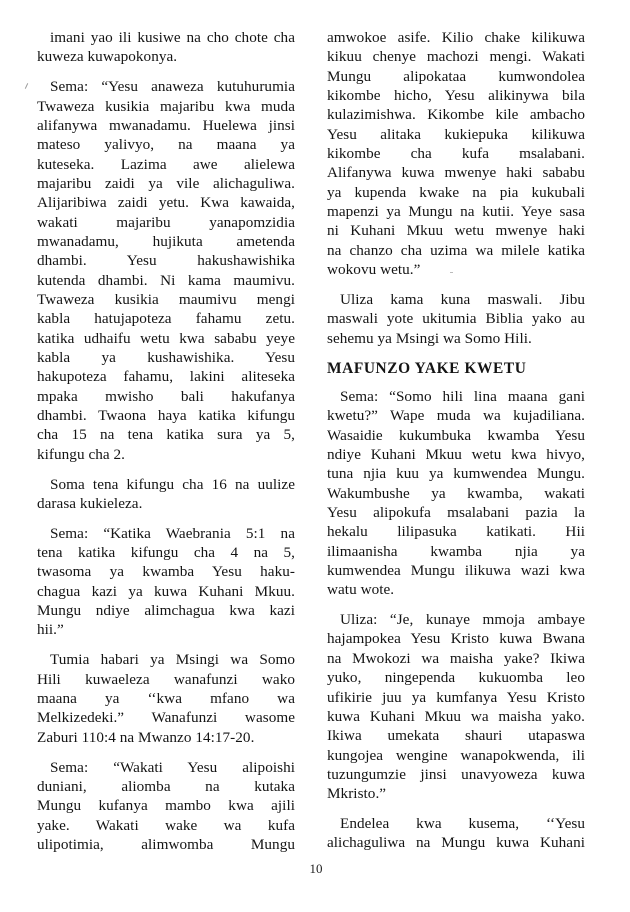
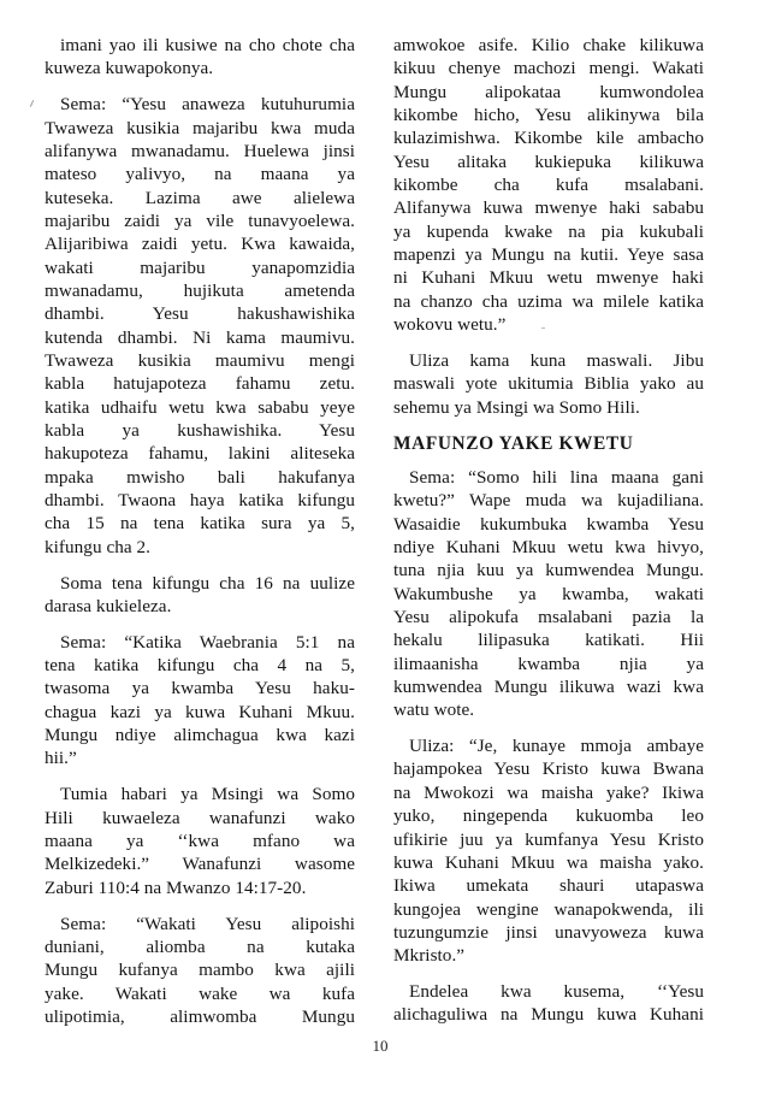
  imani yao ili kusiwe na cho chote cha
  kuweza kuwapokonya.
  Sema: “Yesu anaweza kutuhurumia
  Twaweza kusikia majaribu kwa muda
  alifanywa mwanadamu. Huelewa jinsi
  mateso yalivyo, na maana ya
  kuteseka. Lazima awe alielewa
- majaribu zaidi ya vile alichaguliwa.
+ majaribu zaidi ya vile tunavyoelewa.
  Alijaribiwa zaidi yetu. Kwa kawaida,
  wakati majaribu yanapomzidia
  mwanadamu, hujikuta ametenda
  dhambi. Yesu hakushawishika
  kutenda dhambi. Ni kama maumivu.
  Twaweza kusikia maumivu mengi
  kabla hatujapoteza fahamu zetu.
  katika udhaifu wetu kwa sababu yeye
  kabla ya kushawishika. Yesu
  hakupoteza fahamu, lakini aliteseka
  mpaka mwisho bali hakufanya
  dhambi. Twaona haya katika kifungu
  cha 15 na tena katika sura ya 5,
  kifungu cha 2.
  Soma tena kifungu cha 16 na uulize
  darasa kukieleza.
  Sema: “Katika Waebrania 5:1 na
  tena katika kifungu cha 4 na 5,
  twasoma ya kwamba Yesu haku-
  chagua kazi ya kuwa Kuhani Mkuu.
  Mungu ndiye alimchagua kwa kazi
  hii.”
  Tumia habari ya Msingi wa Somo
  Hili kuwaeleza wanafunzi wako
  maana ya ‘‘kwa mfano wa
  Melkizedeki.” Wanafunzi wasome
  Zaburi 110:4 na Mwanzo 14:17-20.
  Sema: “Wakati Yesu alipoishi
  duniani, aliomba na kutaka
  Mungu kufanya mambo kwa ajili
  yake. Wakati wake wa kufa
  ulipotimia, alimwomba Mungu
  amwokoe asife. Kilio chake kilikuwa
  kikuu chenye machozi mengi. Wakati
  Mungu alipokataa kumwondolea
  kikombe hicho, Yesu alikinywa bila
  kulazimishwa. Kikombe kile ambacho
  Yesu alitaka kukiepuka kilikuwa
  kikombe cha kufa msalabani.
  Alifanywa kuwa mwenye haki sababu
  ya kupenda kwake na pia kukubali
  mapenzi ya Mungu na kutii. Yeye sasa
  ni Kuhani Mkuu wetu mwenye haki
  na chanzo cha uzima wa milele katika
  wokovu wetu.”
  Uliza kama kuna maswali. Jibu
  maswali yote ukitumia Biblia yako au
  sehemu ya Msingi wa Somo Hili.
  MAFUNZO YAKE KWETU
  Sema: “Somo hili lina maana gani
  kwetu?” Wape muda wa kujadiliana.
  Wasaidie kukumbuka kwamba Yesu
  ndiye Kuhani Mkuu wetu kwa hivyo,
  tuna njia kuu ya kumwendea Mungu.
  Wakumbushe ya kwamba, wakati
  Yesu alipokufa msalabani pazia la
  hekalu lilipasuka katikati. Hii
  ilimaanisha kwamba njia ya
  kumwendea Mungu ilikuwa wazi kwa
  watu wote.
  Uliza: “Je, kunaye mmoja ambaye
  hajampokea Yesu Kristo kuwa Bwana
  na Mwokozi wa maisha yake? Ikiwa
  yuko, ningependa kukuomba leo
  ufikirie juu ya kumfanya Yesu Kristo
  kuwa Kuhani Mkuu wa maisha yako.
  Ikiwa umekata shauri utapaswa
  kungojea wengine wanapokwenda, ili
  tuzungumzie jinsi unavyoweza kuwa
  Mkristo.”
  Endelea kwa kusema, ‘‘Yesu
  alichaguliwa na Mungu kuwa Kuhani
  10
